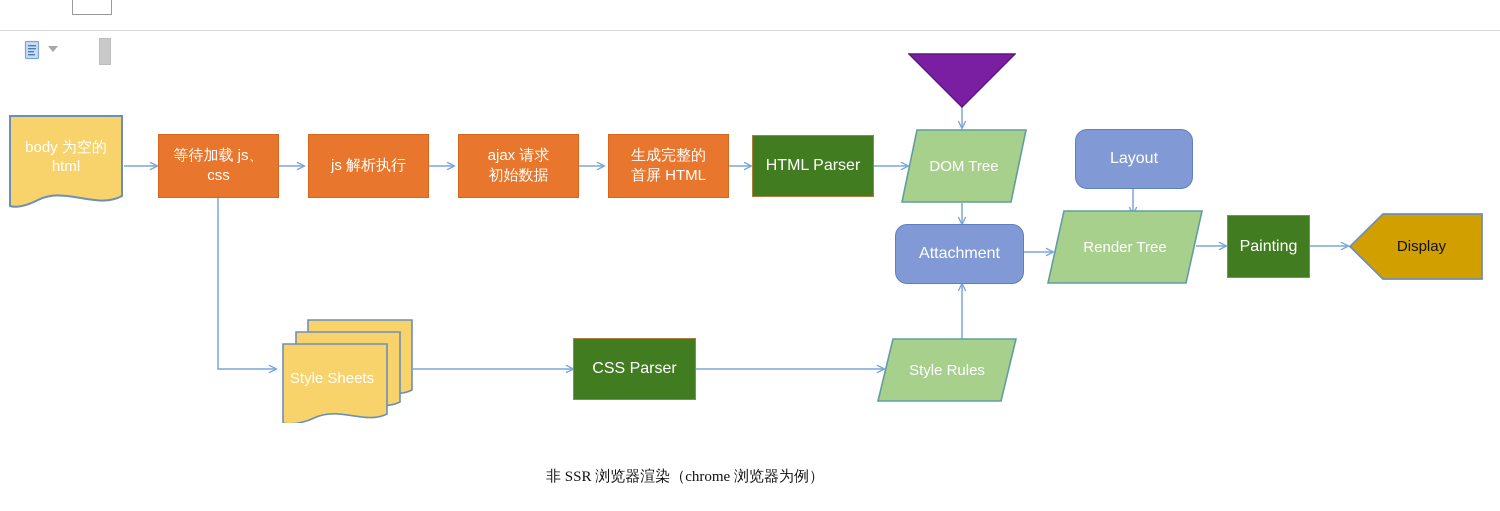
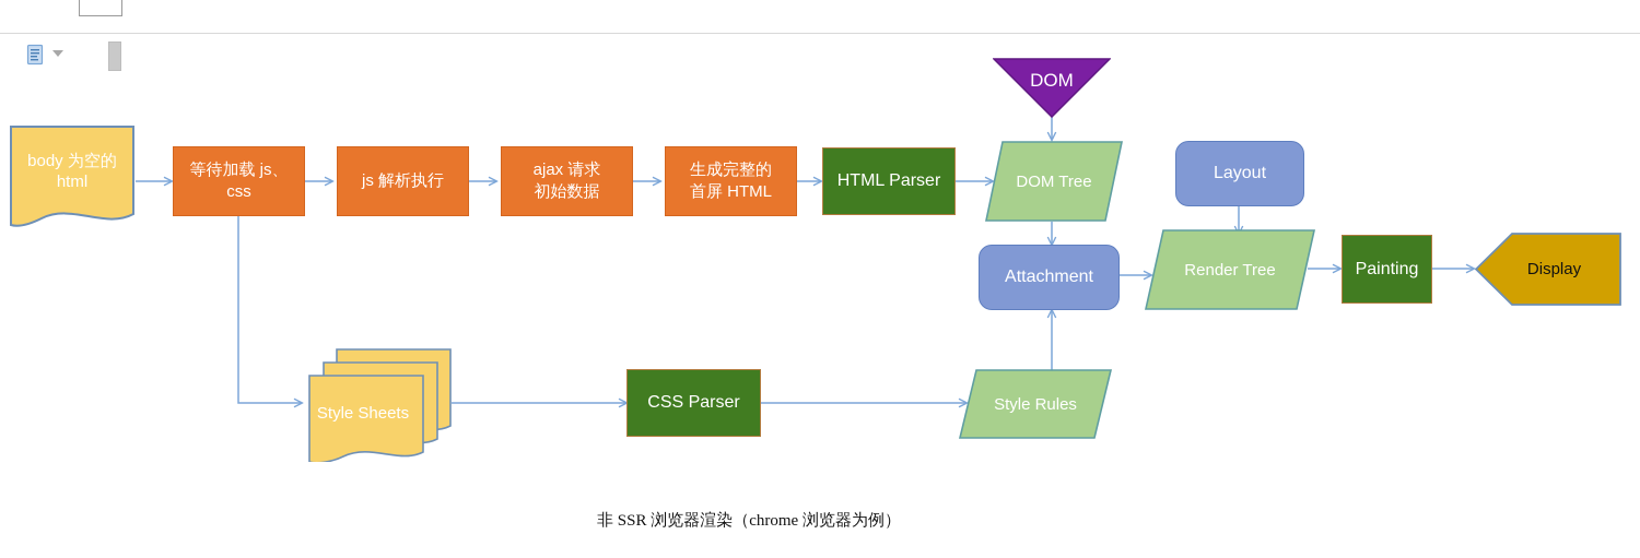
  body 为空的
  html
  等待加载 js、
  css
  js 解析执行
  ajax 请求
  初始数据
  生成完整的
  首屏 HTML
  HTML Parser
+ DOM
  DOM Tree
  Attachment
  Layout
  Render Tree
  Painting
  Display
  Style Sheets
  CSS Parser
  Style Rules
  非 SSR 浏览器渲染（chrome 浏览器为例）
